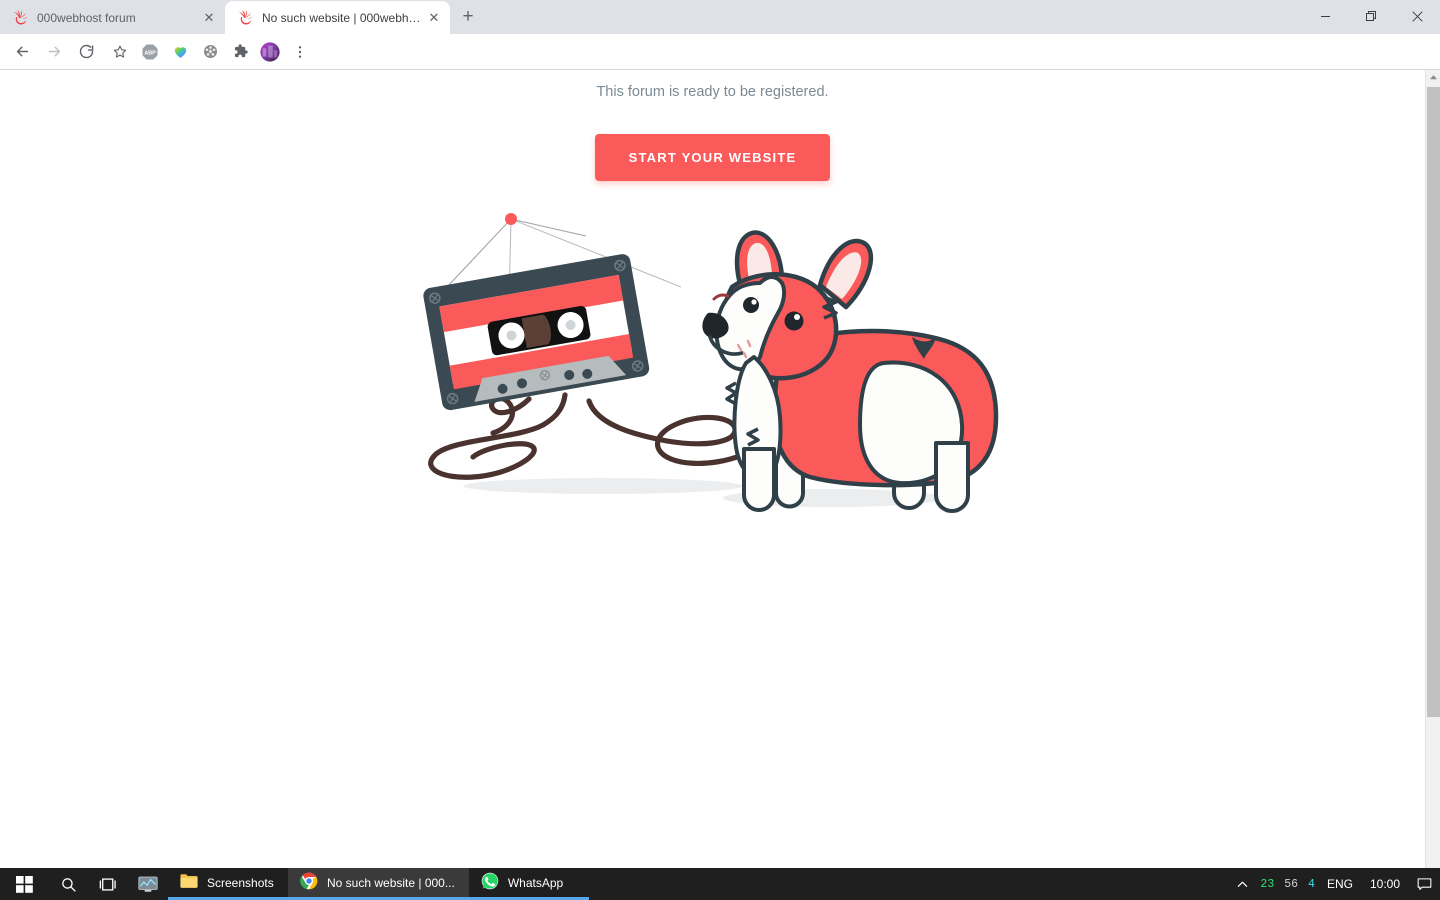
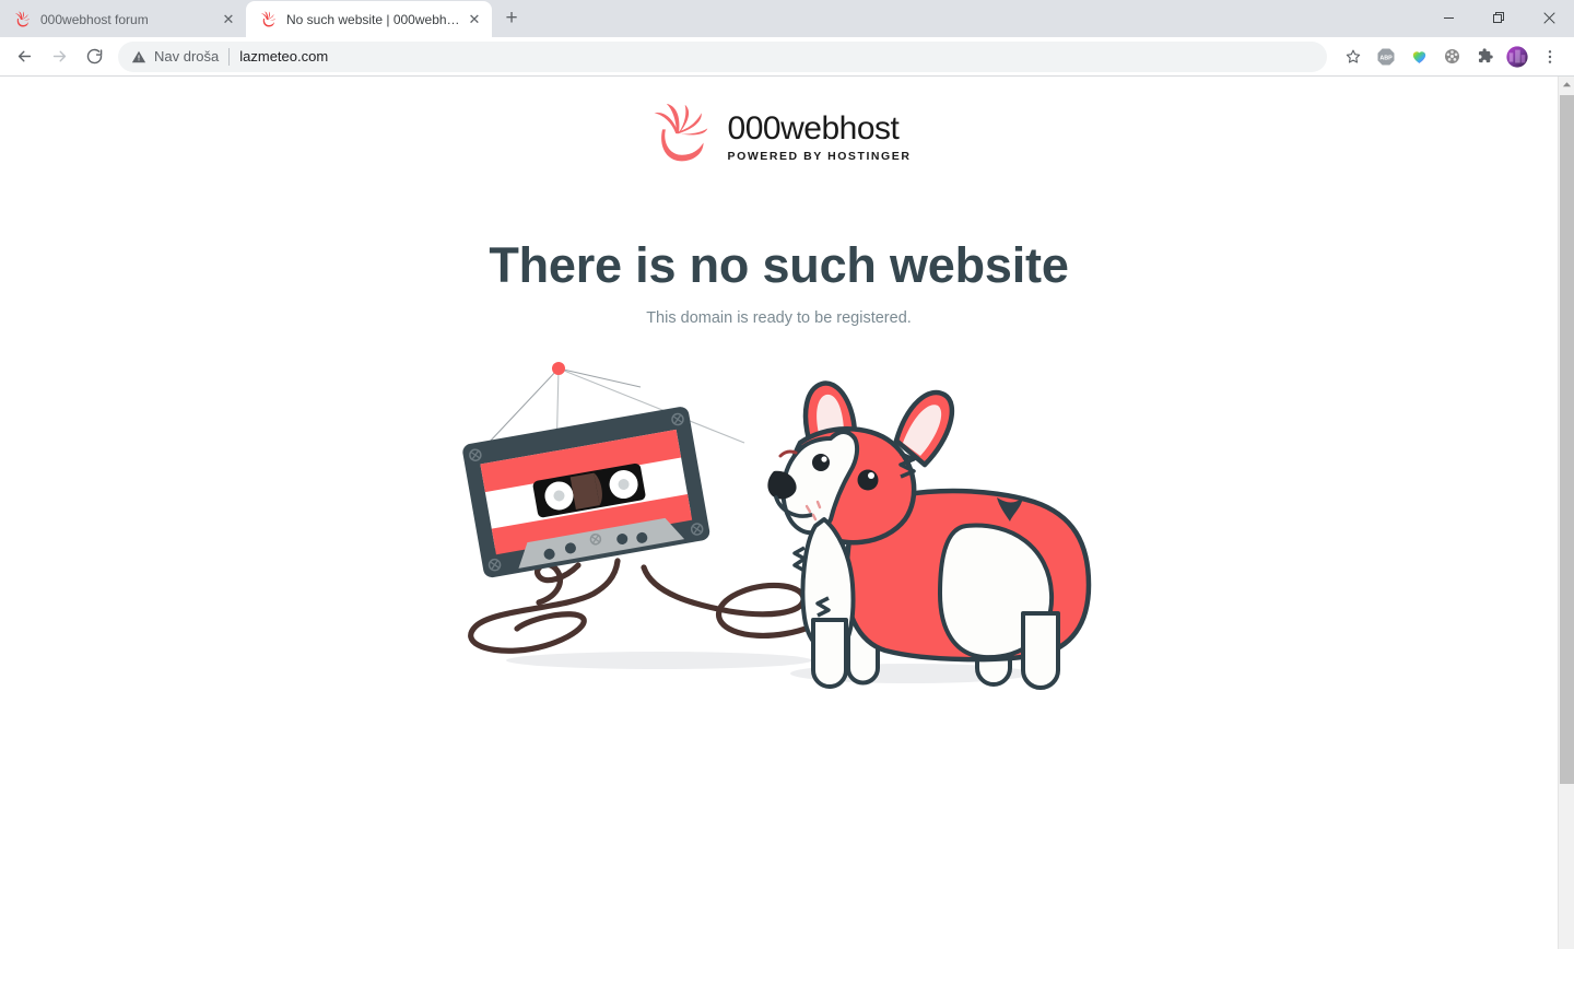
  000webhost forum
  ✕
  No such website | 000webhos
  ✕
  +
+ Nav droša
+ lazmeteo.com
+ 000webhost
+ POWERED BY HOSTINGER
+ There is no such website
- This forum is ready to be registered.
+ This domain is ready to be registered.
- START YOUR WEBSITE
- Screenshots
- No such website | 000...
- WhatsApp
- 23
- 56
- 4
- ENG
- 10:00
